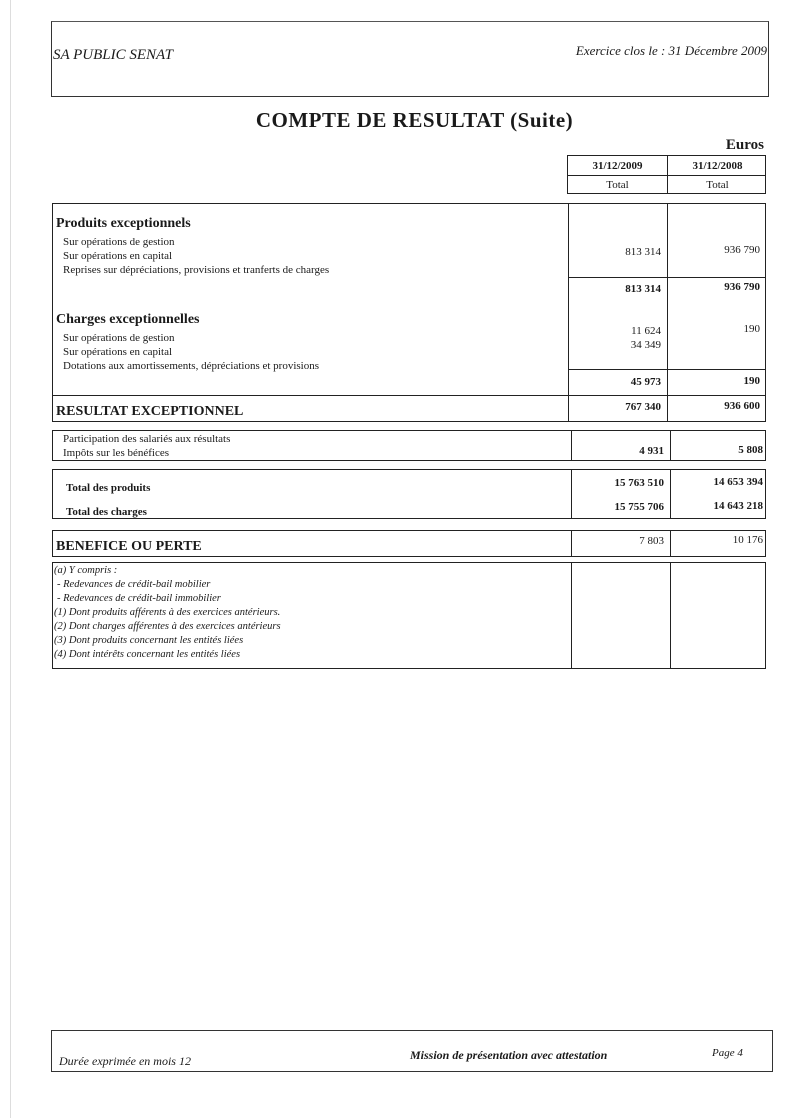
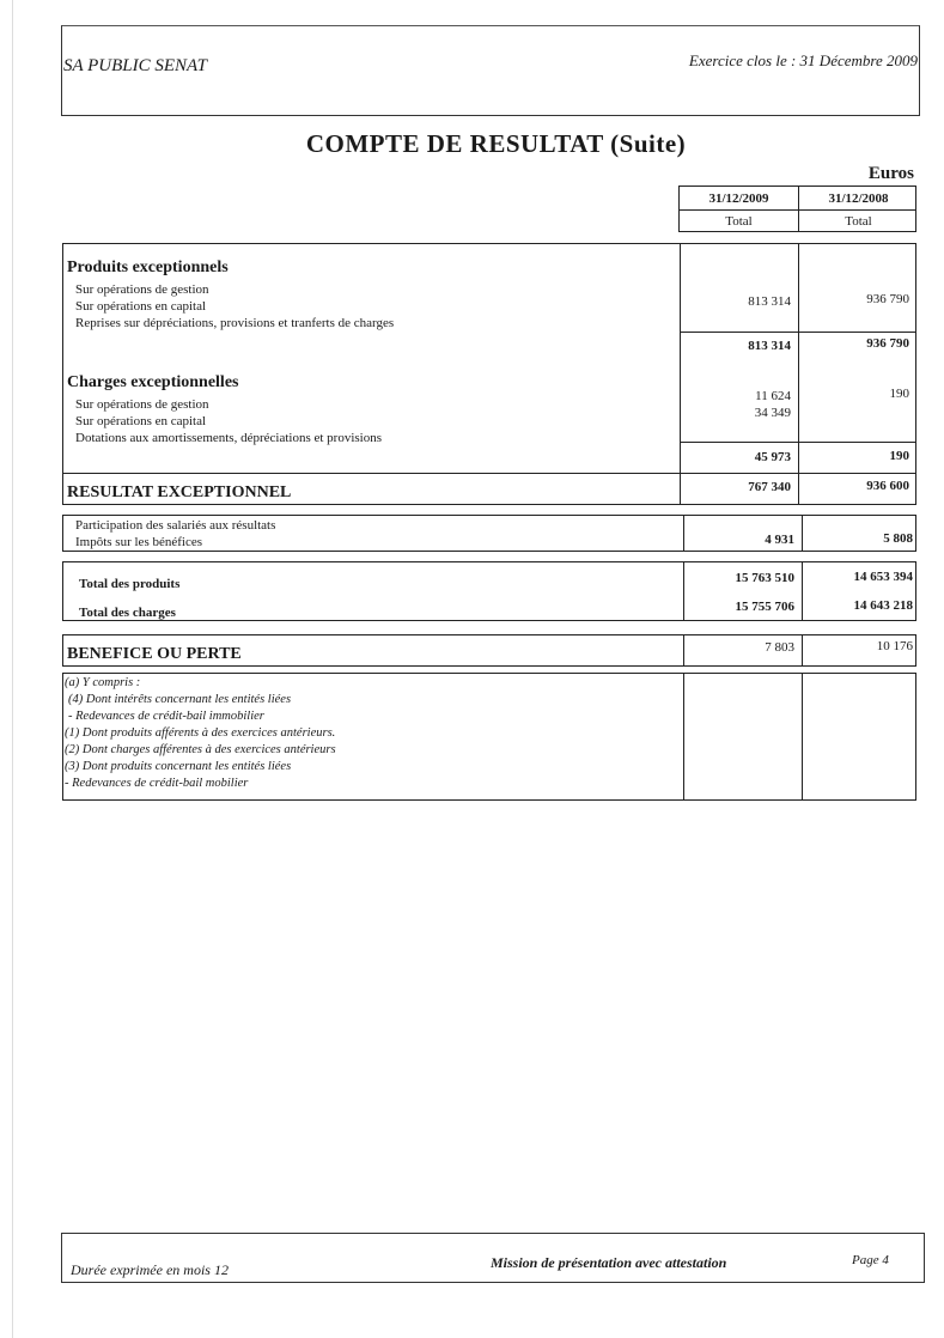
  SA PUBLIC SENAT
  Exercice clos le : 31 Décembre 2009
  COMPTE DE RESULTAT (Suite)
  Euros
  31/12/2009
  Total
  31/12/2008
  Total
  Produits exceptionnels
  Sur opérations de gestion
  Sur opérations en capital
  Reprises sur dépréciations, provisions et tranferts de charges
  813 314
  936 790
  813 314
  936 790
  Charges exceptionnelles
  Sur opérations de gestion
  Sur opérations en capital
  Dotations aux amortissements, dépréciations et provisions
  11 624
  34 349
  190
  45 973
  190
  RESULTAT EXCEPTIONNEL
  767 340
  936 600
  Participation des salariés aux résultats
  Impôts sur les bénéfices
  4 931
  5 808
  Total des produits
  Total des charges
  15 763 510
  14 653 394
  15 755 706
  14 643 218
  BENEFICE OU PERTE
  7 803
  10 176
  (a) Y compris :
- - Redevances de crédit-bail mobilier
+ (4) Dont intérêts concernant les entités liées
  - Redevances de crédit-bail immobilier
  (1) Dont produits afférents à des exercices antérieurs.
  (2) Dont charges afférentes à des exercices antérieurs
  (3) Dont produits concernant les entités liées
- (4) Dont intérêts concernant les entités liées
+ - Redevances de crédit-bail mobilier
  Durée exprimée en mois 12
  Mission de présentation avec attestation
  Page 4
